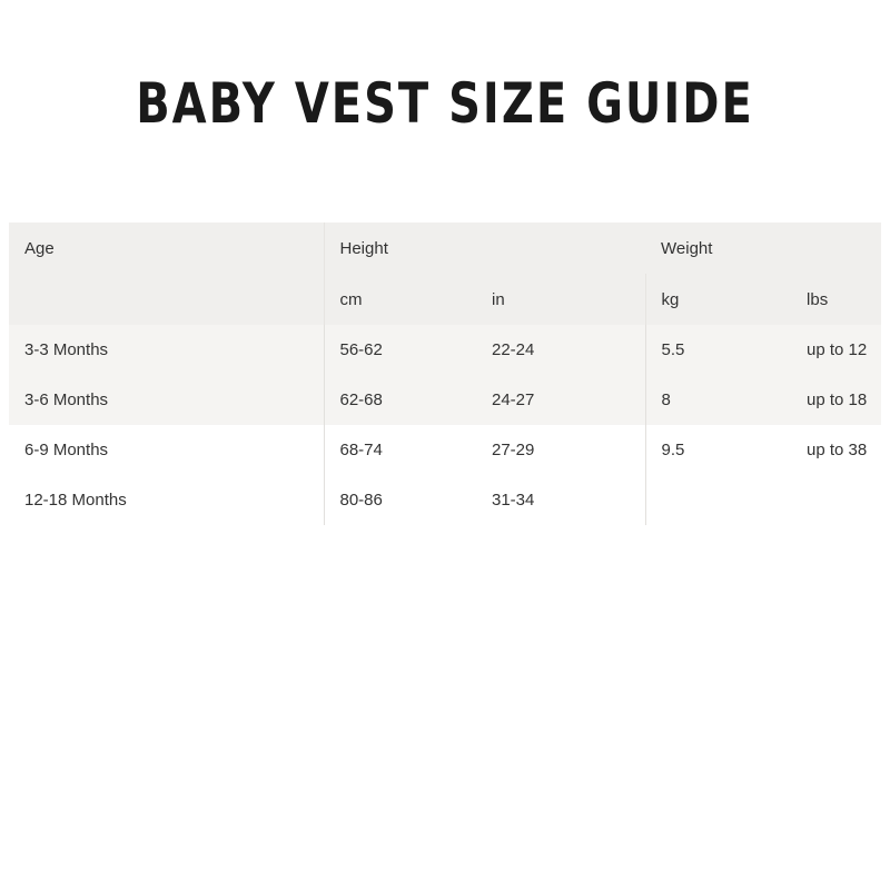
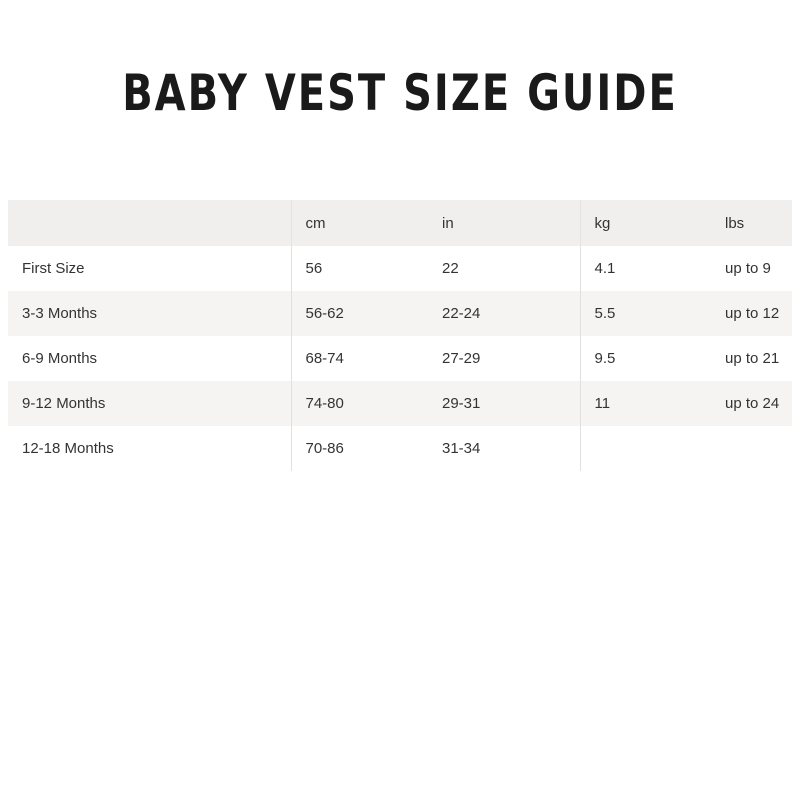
  BABY VEST SIZE GUIDE
- Age	Height	Weight
  	cm	in	kg	lbs
+ First Size	56	22	4.1	up to 9
  3-3 Months	56-62	22-24	5.5	up to 12
- 3-6 Months	62-68	24-27	8	up to 18
- 6-9 Months	68-74	27-29	9.5	up to 38
+ 6-9 Months	68-74	27-29	9.5	up to 21
+ 9-12 Months	74-80	29-31	11	up to 24
- 12-18 Months	80-86	31-34
+ 12-18 Months	70-86	31-34
